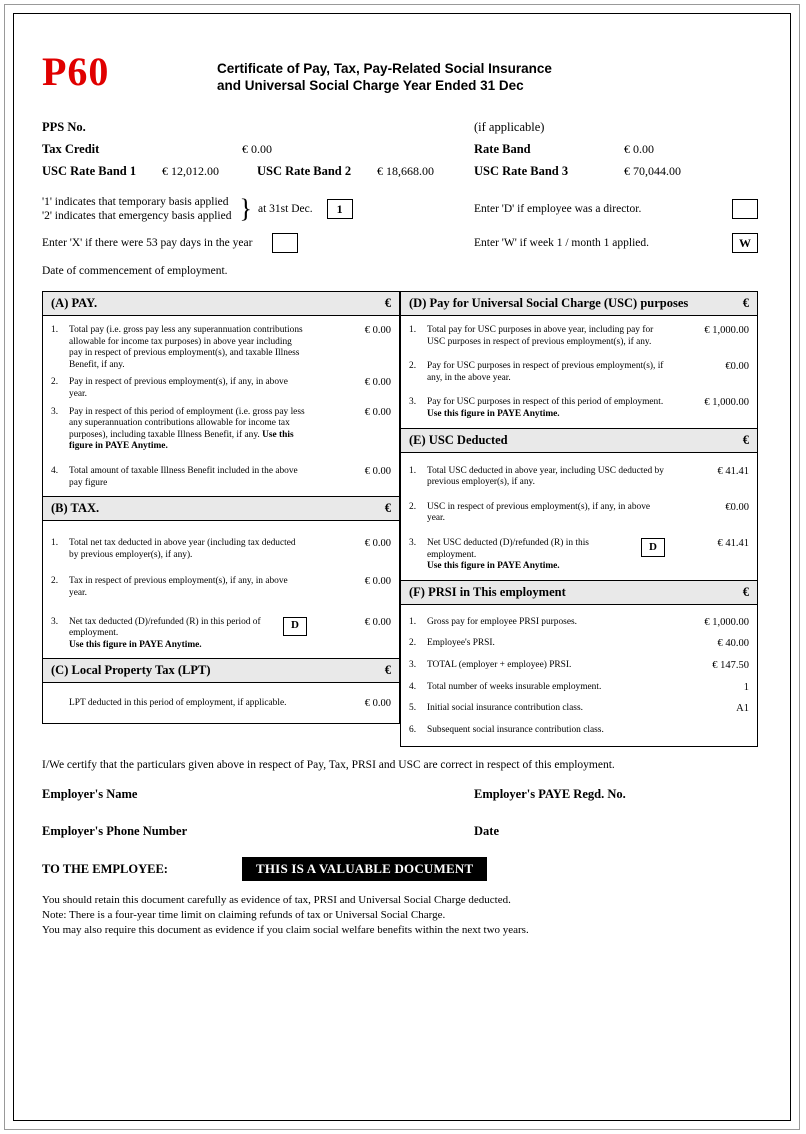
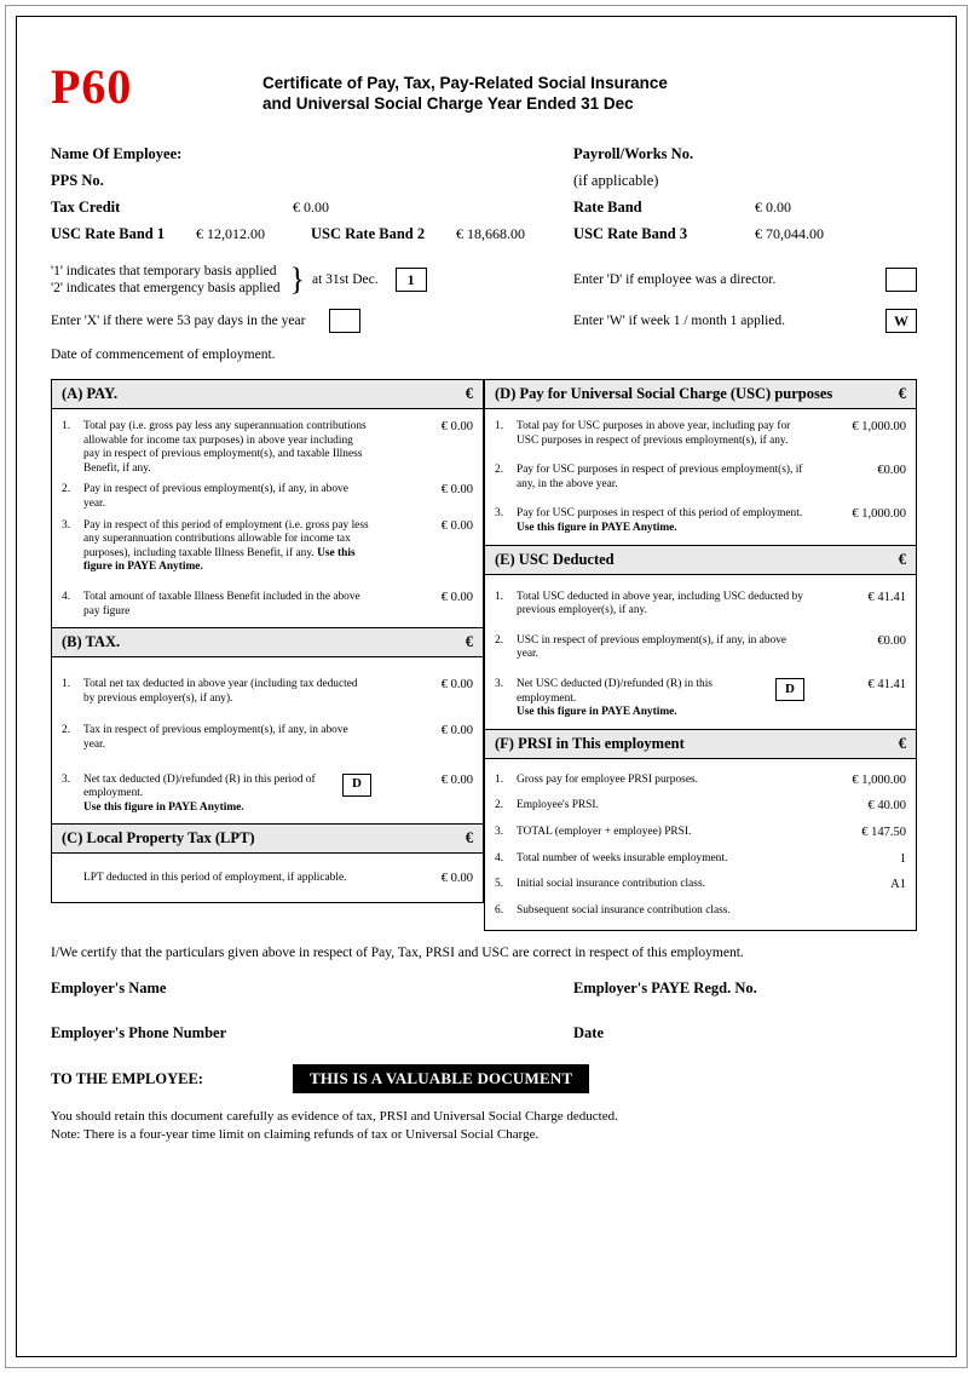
  P60
  Certificate of Pay, Tax, Pay-Related Social Insurance
  and Universal Social Charge Year Ended 31 Dec
+ Name Of Employee:
+ Payroll/Works No.
  PPS No.
  (if applicable)
  Tax Credit
  € 0.00
  Rate Band
  € 0.00
  USC Rate Band 1
  € 12,012.00
  USC Rate Band 2
  € 18,668.00
  USC Rate Band 3
  € 70,044.00
  '1' indicates that temporary basis applied
  '2' indicates that emergency basis applied
  }
  at 31st Dec.
  1
  Enter 'D' if employee was a director.
  Enter 'X' if there were 53 pay days in the year
  Enter 'W' if week 1 / month 1 applied.
  W
  Date of commencement of employment.
  (A) PAY.
  €
  1.
  Total pay (i.e. gross pay less any superannuation contributions allowable for income tax purposes) in above year including pay in respect of previous employment(s), and taxable Illness Benefit, if any.
  € 0.00
  2.
  Pay in respect of previous employment(s), if any, in above year.
  € 0.00
  3.
  Pay in respect of this period of employment (i.e. gross pay less any superannuation contributions allowable for income tax purposes), including taxable Illness Benefit, if any. Use this figure in PAYE Anytime.
  € 0.00
  4.
  Total amount of taxable Illness Benefit included in the above pay figure
  € 0.00
  (B) TAX.
  €
  1.
  Total net tax deducted in above year (including tax deducted by previous employer(s), if any).
  € 0.00
  2.
  Tax in respect of previous employment(s), if any, in above year.
  € 0.00
  3.
  Net tax deducted (D)/refunded (R) in this period of employment.
  Use this figure in PAYE Anytime.
  D
  € 0.00
  (C) Local Property Tax (LPT)
  €
  LPT deducted in this period of employment, if applicable.
  € 0.00
  (D) Pay for Universal Social Charge (USC) purposes
  €
  1.
  Total pay for USC purposes in above year, including pay for USC purposes in respect of previous employment(s), if any.
  € 1,000.00
  2.
  Pay for USC purposes in respect of previous employment(s), if any, in the above year.
  €0.00
  3.
  Pay for USC purposes in respect of this period of employment.
  Use this figure in PAYE Anytime.
  € 1,000.00
  (E) USC Deducted
  €
  1.
  Total USC deducted in above year, including USC deducted by previous employer(s), if any.
  € 41.41
  2.
  USC in respect of previous employment(s), if any, in above year.
  €0.00
  3.
  Net USC deducted (D)/refunded (R) in this employment.
  Use this figure in PAYE Anytime.
  D
  € 41.41
  (F) PRSI in This employment
  €
  1.
  Gross pay for employee PRSI purposes.
  € 1,000.00
  2.
  Employee's PRSI.
  € 40.00
  3.
  TOTAL (employer + employee) PRSI.
  € 147.50
  4.
  Total number of weeks insurable employment.
  1
  5.
  Initial social insurance contribution class.
  A1
  6.
  Subsequent social insurance contribution class.
  I/We certify that the particulars given above in respect of Pay, Tax, PRSI and USC are correct in respect of this employment.
  Employer's Name
  Employer's PAYE Regd. No.
  Employer's Phone Number
  Date
  TO THE EMPLOYEE:
  THIS IS A VALUABLE DOCUMENT
  You should retain this document carefully as evidence of tax, PRSI and Universal Social Charge deducted.
  Note: There is a four-year time limit on claiming refunds of tax or Universal Social Charge.
- You may also require this document as evidence if you claim social welfare benefits within the next two years.
